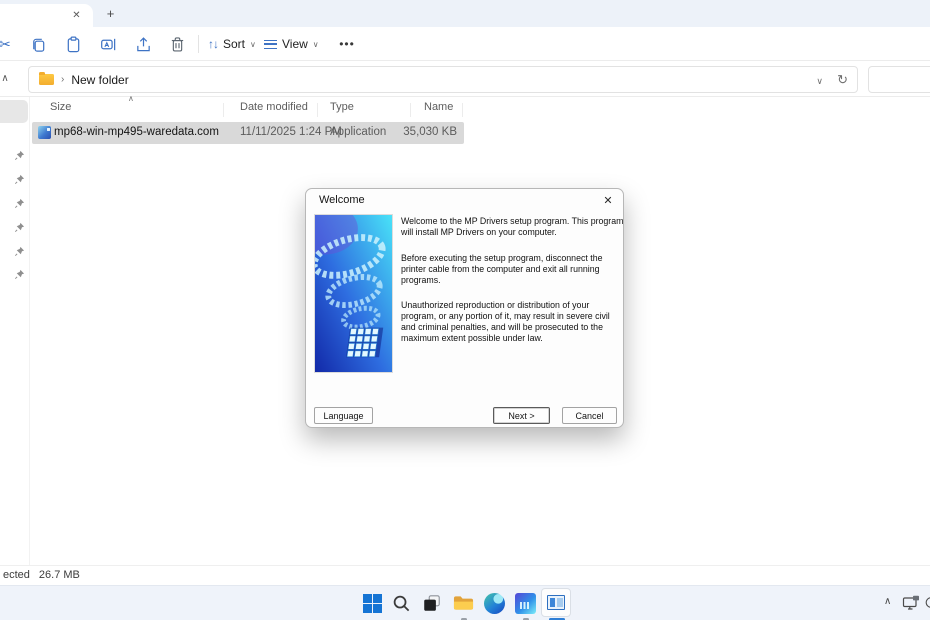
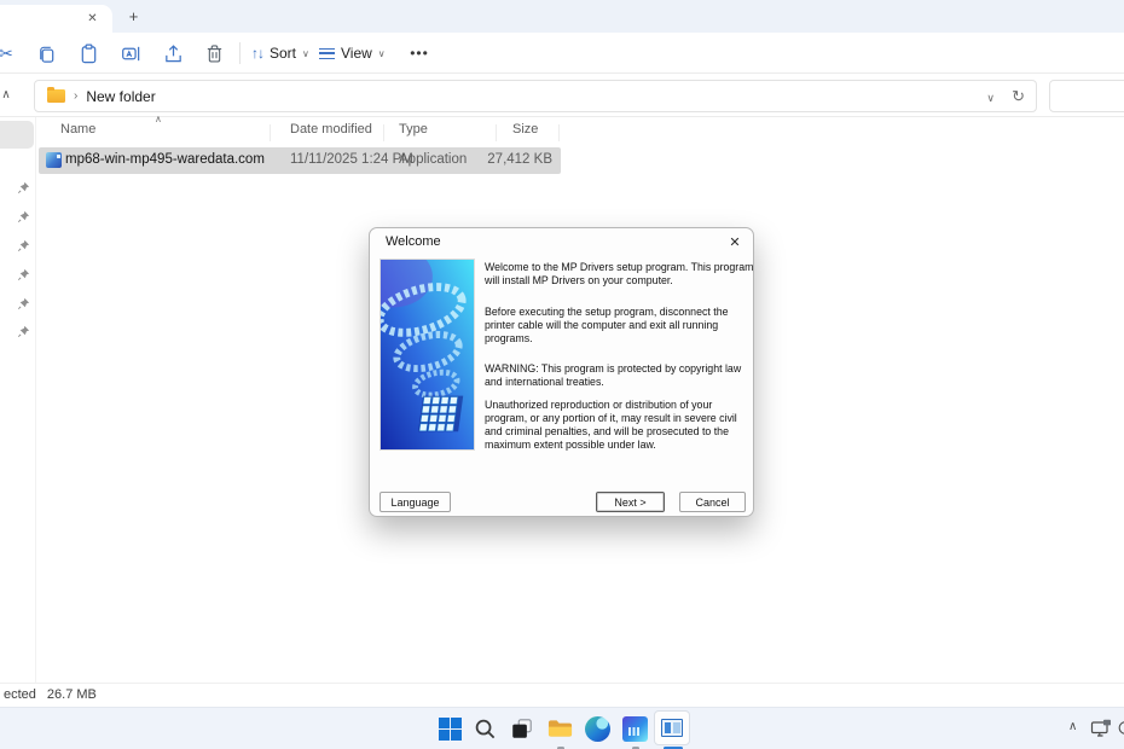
  ✕
  +
  ✂
  ↑↓
  Sort
  ∨
  View
  ∨
  •••
  ∧
  ›
  New folder
  ∨
  ↻
- Size
+ Name
  ∧
  Date modified
  Type
- Name
+ Size
  mp68-win-mp495-waredata.com
  11/11/2025 1:24 PM
  Application
- 35,030 KB
+ 27,412 KB
  Welcome
  ✕
  Welcome to the MP Drivers setup program. This program will install MP Drivers on your computer.
- Before executing the setup program, disconnect the printer cable from the computer and exit all running programs.
+ Before executing the setup program, disconnect the printer cable will the computer and exit all running programs.
+ WARNING: This program is protected by copyright law and international treaties.
  Unauthorized reproduction or distribution of your program, or any portion of it, may result in severe civil and criminal penalties, and will be prosecuted to the maximum extent possible under law.
  Language
  Next >
  Cancel
  ected 26.7 MB
  ∧
